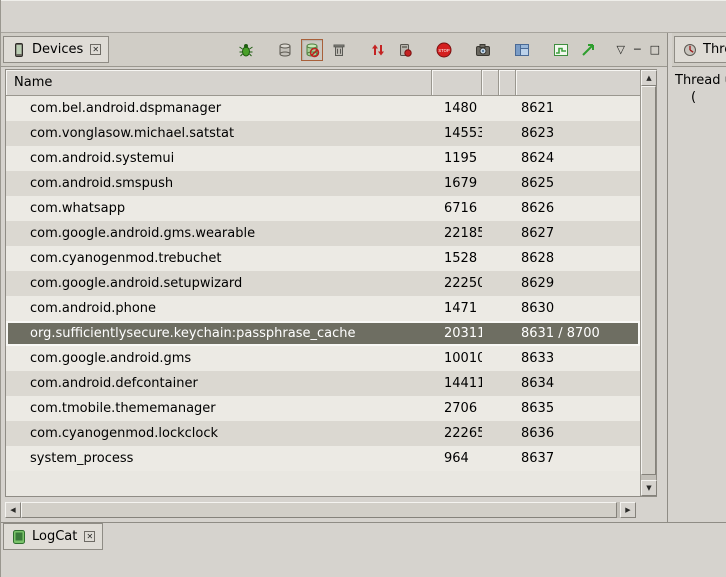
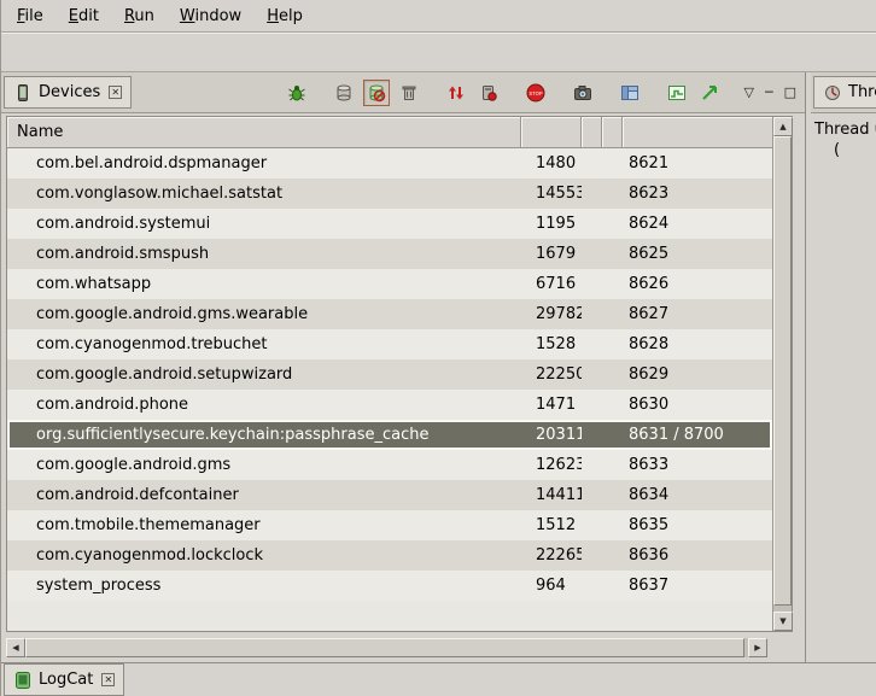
+ File
+ Edit
+ Run
+ Window
+ Help
  Devices
  ✕
  ▽
  ─
  □
  Name
  com.bel.android.dspmanager
  1480
  8621
  com.vonglasow.michael.satstat
  14553
  8623
  com.android.systemui
  1195
  8624
  com.android.smspush
  1679
  8625
  com.whatsapp
  6716
  8626
  com.google.android.gms.wearable
- 22185
+ 29782
  8627
  com.cyanogenmod.trebuchet
  1528
  8628
  com.google.android.setupwizard
  22250
  8629
  com.android.phone
  1471
  8630
  org.sufficientlysecure.keychain:passphrase_cache
  20311
  8631 / 8700
  com.google.android.gms
- 10010
+ 12623
  8633
  com.android.defcontainer
  14411
  8634
  com.tmobile.thememanager
- 2706
+ 1512
  8635
  com.cyanogenmod.lockclock
  22265
  8636
  system_process
  964
  8637
  ▲
  ▼
  ◀
  ▶
  Thread
  (
  LogCat
  ✕
